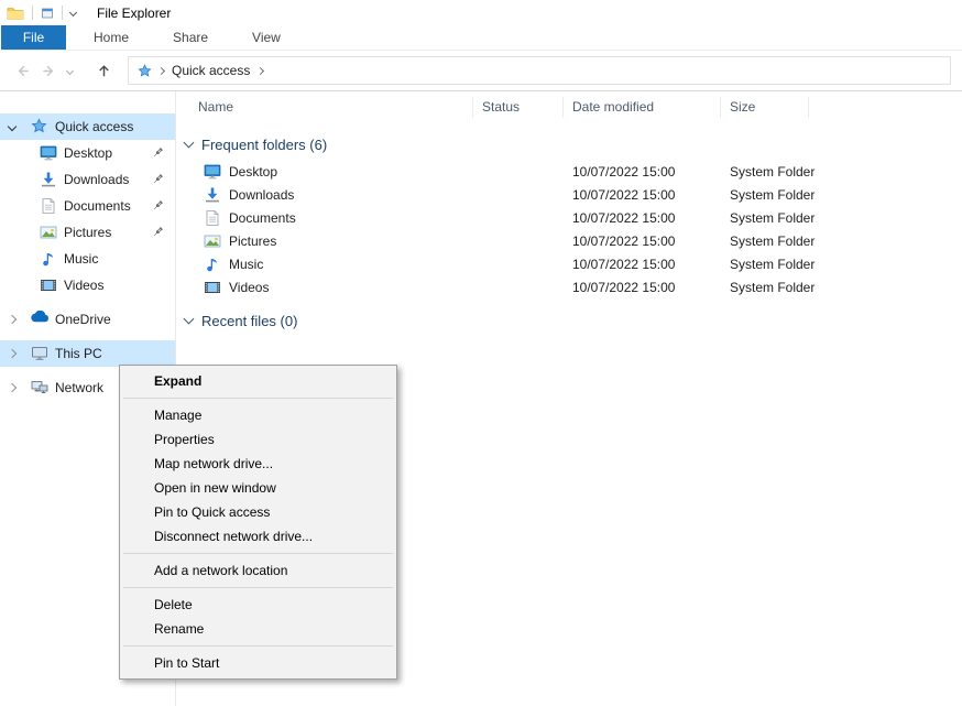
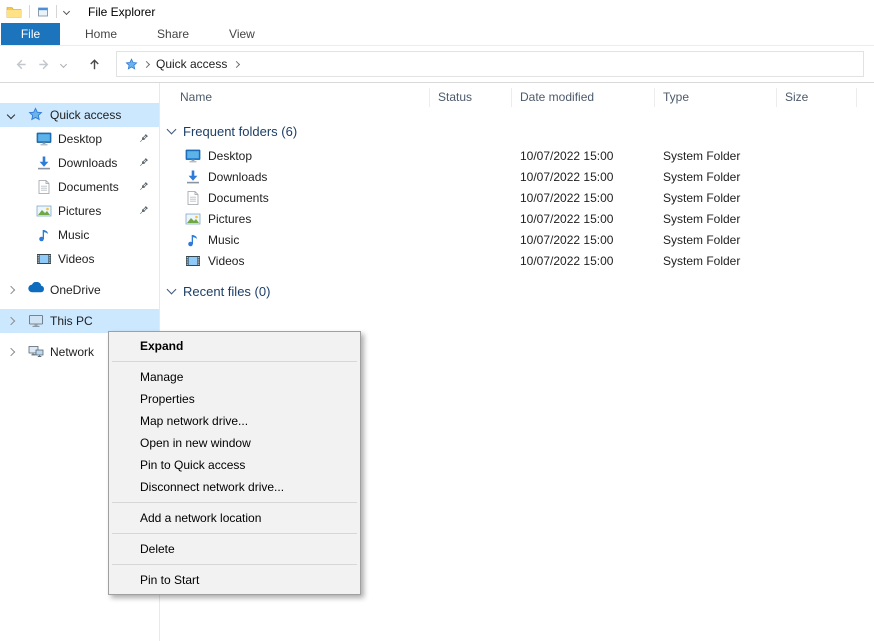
  File Explorer
  File
  Home
  Share
  View
  Quick access
  Quick access
  Desktop
  Downloads
  Documents
  Pictures
  Music
  Videos
  OneDrive
  This PC
  Network
  Name
  Status
  Date modified
+ Type
  Size
  Frequent folders (6)
  Desktop
  10/07/2022 15:00
  System Folder
  Downloads
  10/07/2022 15:00
  System Folder
  Documents
  10/07/2022 15:00
  System Folder
  Pictures
  10/07/2022 15:00
  System Folder
  Music
  10/07/2022 15:00
  System Folder
  Videos
  10/07/2022 15:00
  System Folder
  Recent files (0)
  Expand
  Manage
  Properties
  Map network drive...
  Open in new window
  Pin to Quick access
  Disconnect network drive...
  Add a network location
  Delete
- Rename
  Pin to Start
